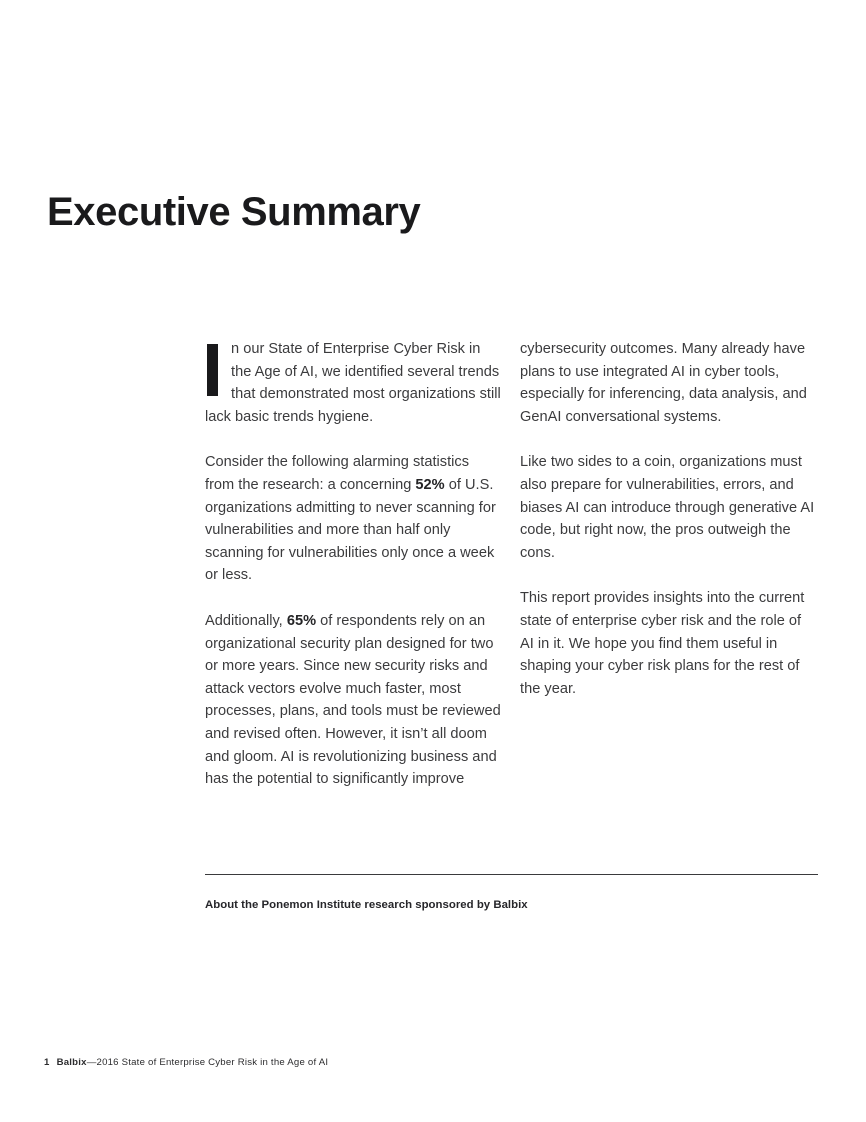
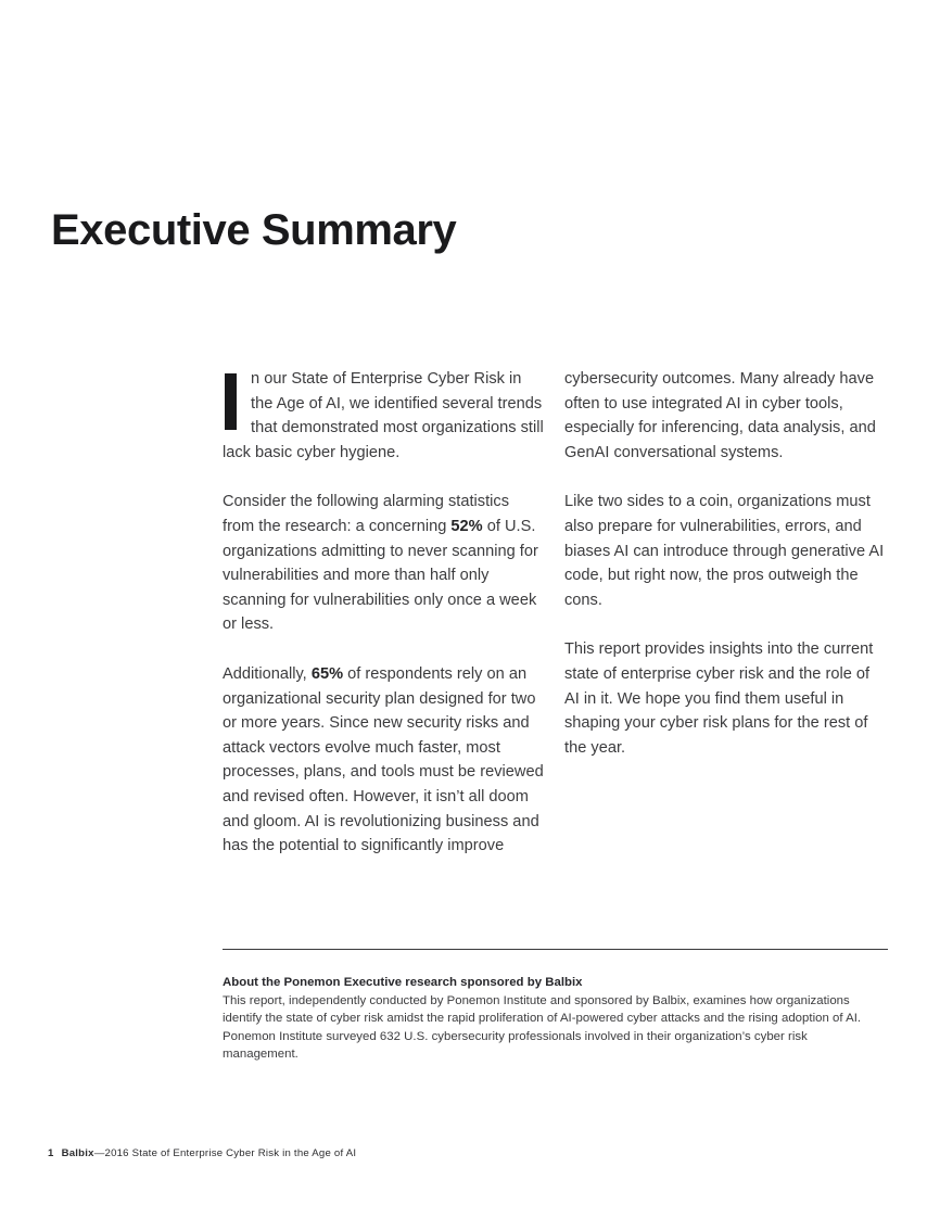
  Executive Summary
- n our State of Enterprise Cyber Risk in the Age of AI, we identified several trends that demonstrated most organizations still lack basic trends hygiene.
+ n our State of Enterprise Cyber Risk in the Age of AI, we identified several trends that demonstrated most organizations still lack basic cyber hygiene.
  Consider the following alarming statistics from the research: a concerning 52% of U.S. organizations admitting to never scanning for vulnerabilities and more than half only scanning for vulnerabilities only once a week or less.
  Additionally, 65% of respondents rely on an organizational security plan designed for two or more years. Since new security risks and attack vectors evolve much faster, most processes, plans, and tools must be reviewed and revised often. However, it isn’t all doom and gloom. AI is revolutionizing business and has the potential to significantly improve
- cybersecurity outcomes. Many already have plans to use integrated AI in cyber tools, especially for inferencing, data analysis, and GenAI conversational systems.
+ cybersecurity outcomes. Many already have often to use integrated AI in cyber tools, especially for inferencing, data analysis, and GenAI conversational systems.
  Like two sides to a coin, organizations must also prepare for vulnerabilities, errors, and biases AI can introduce through generative AI code, but right now, the pros outweigh the cons.
  This report provides insights into the current state of enterprise cyber risk and the role of AI in it. We hope you find them useful in shaping your cyber risk plans for the rest of the year.
- About the Ponemon Institute research sponsored by Balbix
+ About the Ponemon Executive research sponsored by Balbix
+ This report, independently conducted by Ponemon Institute and sponsored by Balbix, examines how organizations identify the state of cyber risk amidst the rapid proliferation of AI-powered cyber attacks and the rising adoption of AI. Ponemon Institute surveyed 632 U.S. cybersecurity professionals involved in their organization’s cyber risk management.
  1 Balbix—2016 State of Enterprise Cyber Risk in the Age of AI
